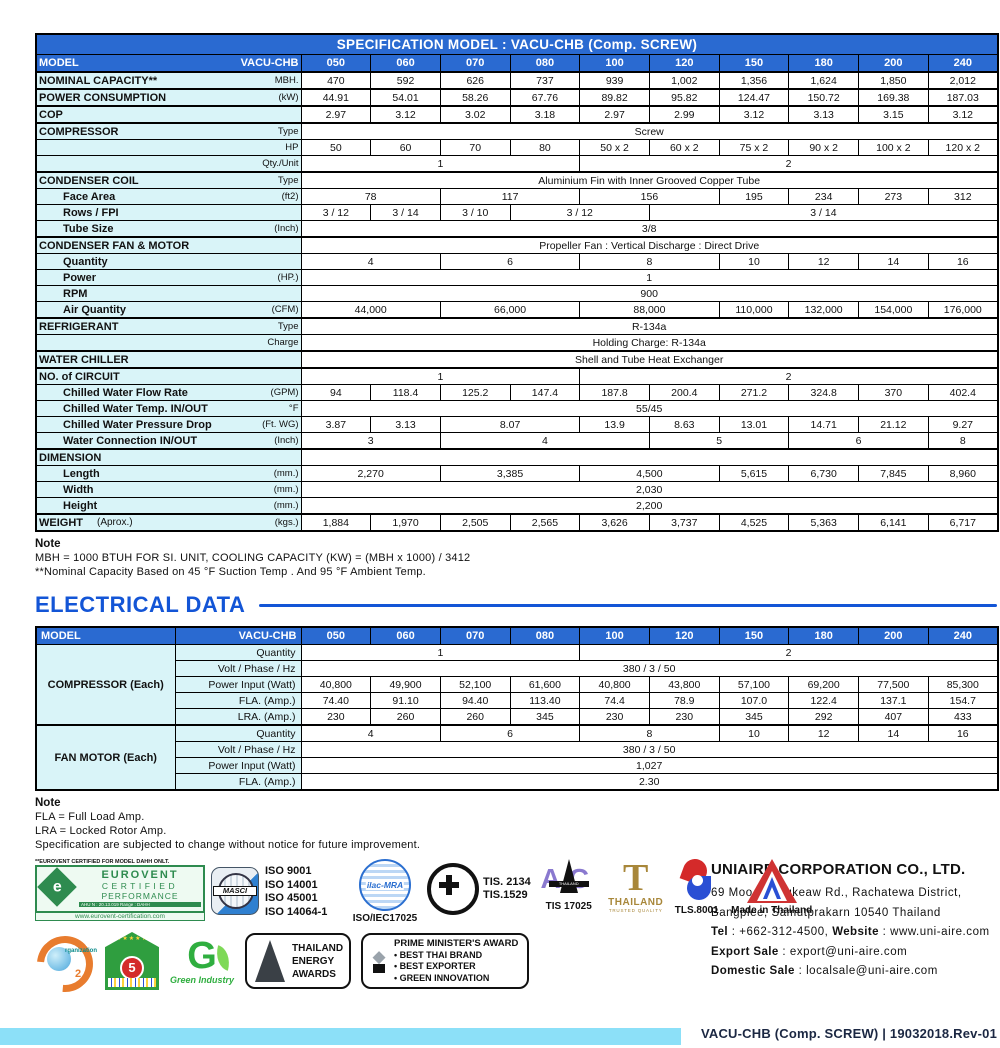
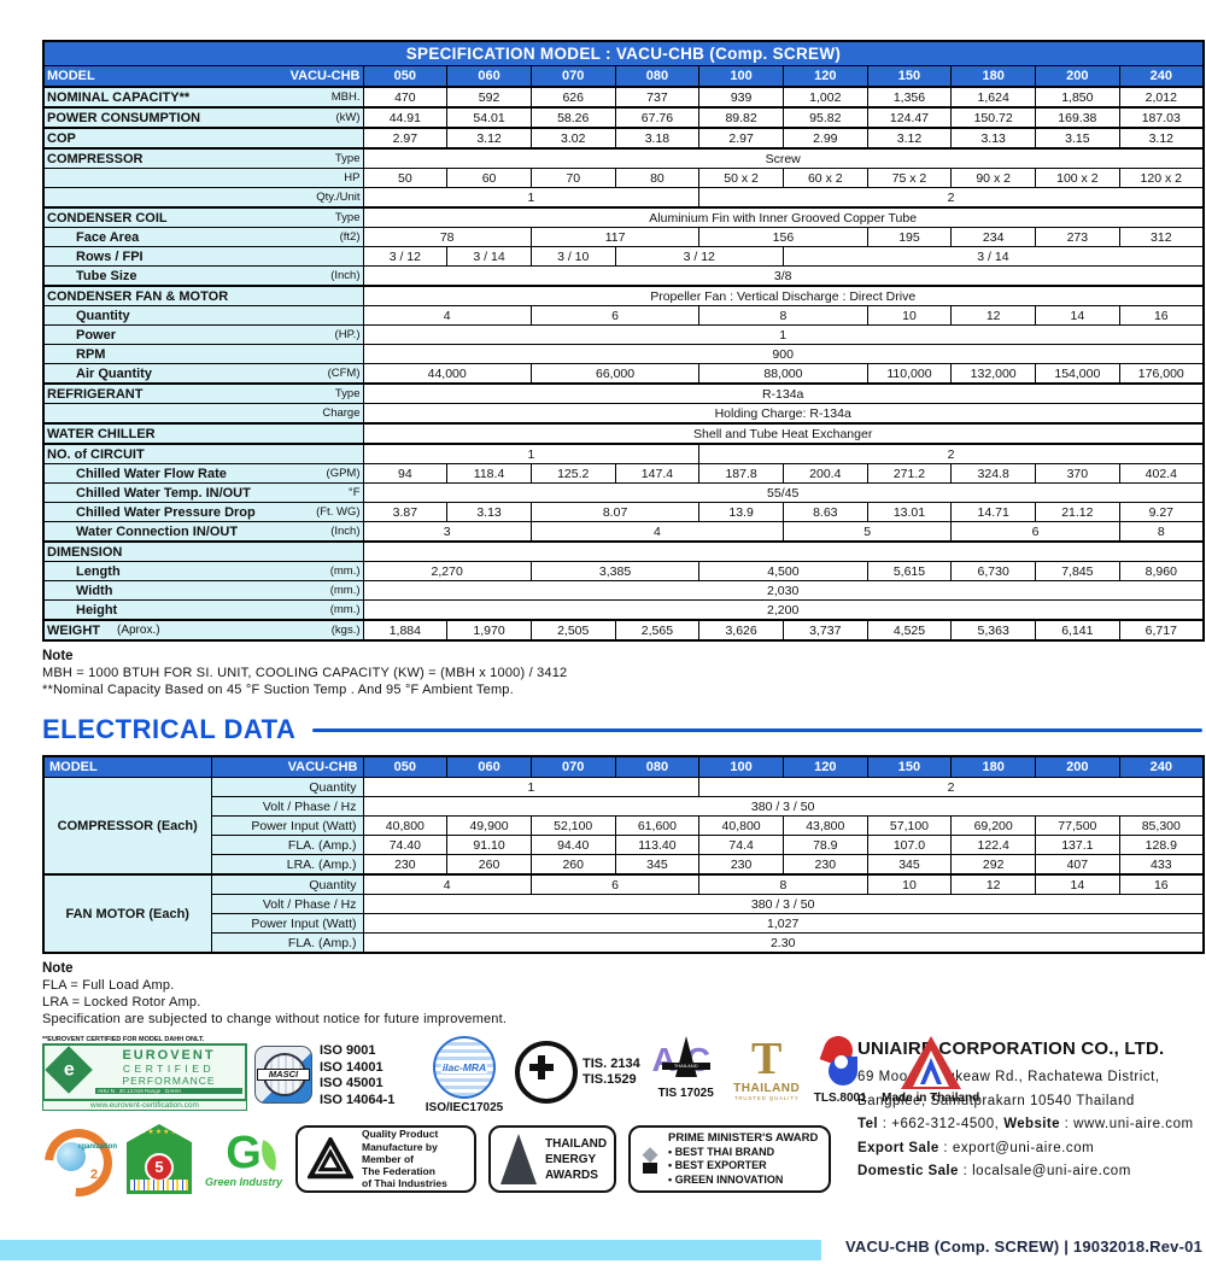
  SPECIFICATION MODEL : VACU-CHB (Comp. SCREW)
  MODEL VACU-CHB	050	060	070	080	100	120	150	180	200	240
  NOMINAL CAPACITY** MBH.	470	592	626	737	939	1,002	1,356	1,624	1,850	2,012
  POWER CONSUMPTION (kW)	44.91	54.01	58.26	67.76	89.82	95.82	124.47	150.72	169.38	187.03
  COP	2.97	3.12	3.02	3.18	2.97	2.99	3.12	3.13	3.15	3.12
  COMPRESSOR Type	Screw
  HP	50	60	70	80	50 x 2	60 x 2	75 x 2	90 x 2	100 x 2	120 x 2
  Qty./Unit	1	2
  CONDENSER COIL Type	Aluminium Fin with Inner Grooved Copper Tube
  Face Area (ft2)	78	117	156	195	234	273	312
  Rows / FPI	3 / 12	3 / 14	3 / 10	3 / 12	3 / 14
  Tube Size (Inch)	3/8
  CONDENSER FAN & MOTOR	Propeller Fan : Vertical Discharge : Direct Drive
  Quantity	4	6	8	10	12	14	16
  Power (HP.)	1
  RPM	900
  Air Quantity (CFM)	44,000	66,000	88,000	110,000	132,000	154,000	176,000
  REFRIGERANT Type	R-134a
  Charge	Holding Charge: R-134a
  WATER CHILLER	Shell and Tube Heat Exchanger
  NO. of CIRCUIT	1	2
  Chilled Water Flow Rate (GPM)	94	118.4	125.2	147.4	187.8	200.4	271.2	324.8	370	402.4
  Chilled Water Temp. IN/OUT °F	55/45
  Chilled Water Pressure Drop (Ft. WG)	3.87	3.13	8.07	13.9	8.63	13.01	14.71	21.12	9.27
  Water Connection IN/OUT (Inch)	3	4	5	6	8
  DIMENSION
  Length (mm.)	2,270	3,385	4,500	5,615	6,730	7,845	8,960
  Width (mm.)	2,030
  Height (mm.)	2,200
  WEIGHT (Aprox.) (kgs.)	1,884	1,970	2,505	2,565	3,626	3,737	4,525	5,363	6,141	6,717
  Note
  MBH = 1000 BTUH FOR SI. UNIT, COOLING CAPACITY (KW) = (MBH x 1000) / 3412
  **Nominal Capacity Based on 45 °F Suction Temp . And 95 °F Ambient Temp.
  ELECTRICAL DATA
  MODEL	VACU-CHB	050	060	070	080	100	120	150	180	200	240
  COMPRESSOR (Each)	Quantity	1	2
  Volt / Phase / Hz	380 / 3 / 50
  Power Input (Watt)	40,800	49,900	52,100	61,600	40,800	43,800	57,100	69,200	77,500	85,300
- FLA. (Amp.)	74.40	91.10	94.40	113.40	74.4	78.9	107.0	122.4	137.1	154.7
+ FLA. (Amp.)	74.40	91.10	94.40	113.40	74.4	78.9	107.0	122.4	137.1	128.9
  LRA. (Amp.)	230	260	260	345	230	230	345	292	407	433
  FAN MOTOR (Each)	Quantity	4	6	8	10	12	14	16
  Volt / Phase / Hz	380 / 3 / 50
  Power Input (Watt)	1,027
  FLA. (Amp.)	2.30
  Note
  FLA = Full Load Amp.
  LRA = Locked Rotor Amp.
  Specification are subjected to change without notice for future improvement.
  EUROVENT
  CERTIFIED
  PERFORMANCE
  MASCI
  ISO 9001
  ISO 14001
  ISO 45001
  ISO 14064-1
  ilac-MRA
  ISO/IEC17025
  TIS. 2134
  TIS.1529
  AC
  TIS 17025
  T
  THAILAND
  TLS.8001
  Made in Thailand
  2
  5
  G
  Green Industry
+ Quality Product
+ Manufacture by
+ Member of
+ The Federation
+ of Thai Industries
  THAILAND
  ENERGY
  AWARDS
  ◆
  PRIME MINISTER'S AWARD
  • BEST THAI BRAND
  • BEST EXPORTER
  • GREEN INNOVATION
  UNIAIRE CORPORATION CO., LTD.
  69 Moo 3 Kingkeaw Rd., Rachatewa District,
  Bangplee, Samutprakarn 10540 Thailand
  Tel : +662-312-4500, Website : www.uni-aire.com
  Export Sale : export@uni-aire.com
  Domestic Sale : localsale@uni-aire.com
  VACU-CHB (Comp. SCREW) | 19032018.Rev-01
